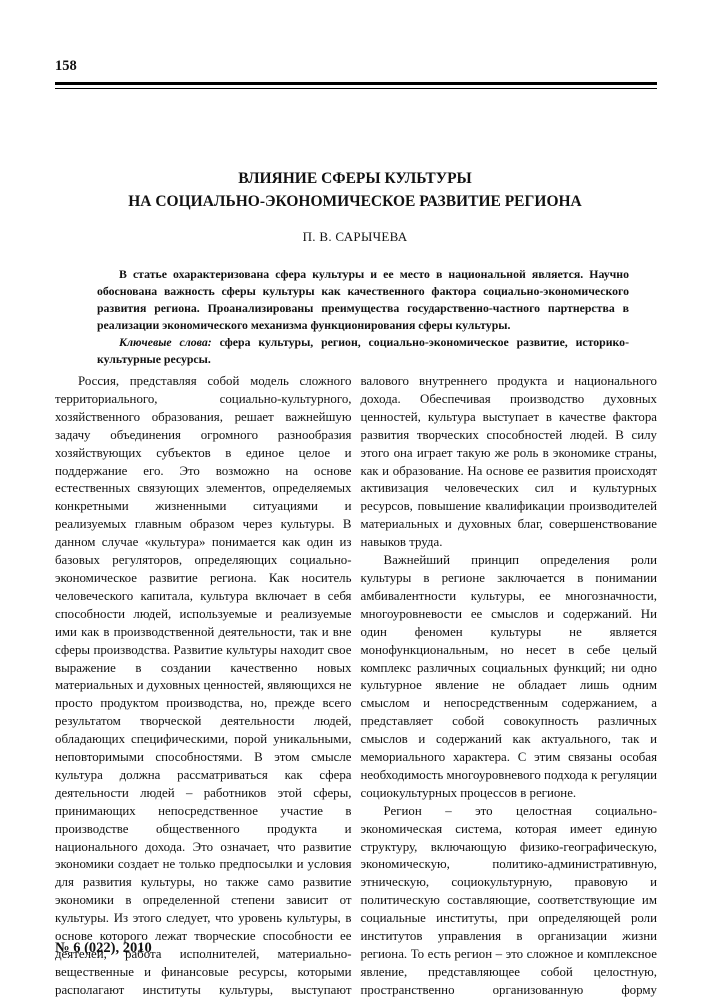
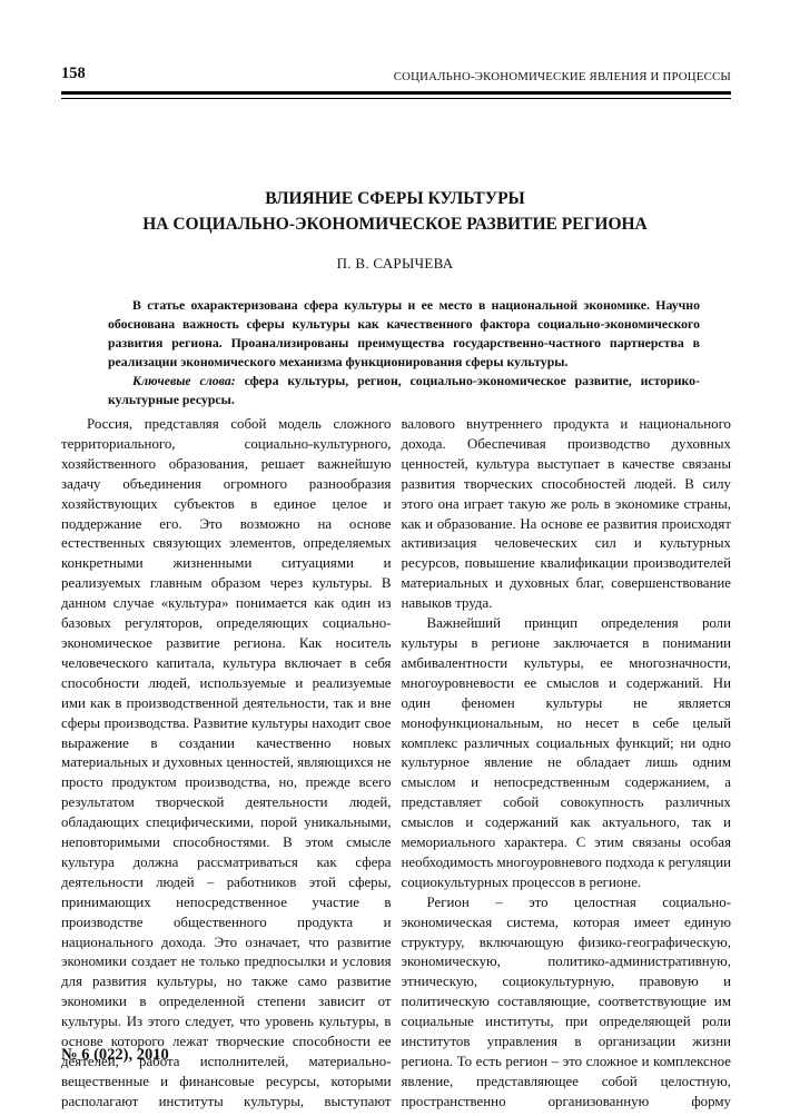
  158
+ СОЦИАЛЬНО-ЭКОНОМИЧЕСКИЕ ЯВЛЕНИЯ И ПРОЦЕССЫ
  ВЛИЯНИЕ СФЕРЫ КУЛЬТУРЫ
  НА СОЦИАЛЬНО-ЭКОНОМИЧЕСКОЕ РАЗВИТИЕ РЕГИОНА
  П. В. САРЫЧЕВА
- В статье охарактеризована сфера культуры и ее место в национальной является. Научно обоснована важность сферы культуры как качественного фактора социально-экономического развития региона. Проанализированы преимущества государственно-частного партнерства в реализации экономического механизма функционирования сферы культуры.
+ В статье охарактеризована сфера культуры и ее место в национальной экономике. Научно обоснована важность сферы культуры как качественного фактора социально-экономического развития региона. Проанализированы преимущества государственно-частного партнерства в реализации экономического механизма функционирования сферы культуры.
  Ключевые слова: сфера культуры, регион, социально-экономическое развитие, историко-культурные ресурсы.
  Россия, представляя собой модель сложного территориального, социально-культурного, хозяйственного образования, решает важнейшую задачу объединения огромного разнообразия хозяйствующих субъектов в единое целое и поддержание его. Это возможно на основе естественных связующих элементов, определяемых конкретными жизненными ситуациями и реализуемых главным образом через культуры. В данном случае «культура» понимается как один из базовых регуляторов, определяющих социально-экономическое развитие региона. Как носитель человеческого капитала, культура включает в себя способности людей, используемые и реализуемые ими как в производственной деятельности, так и вне сферы производства. Развитие культуры находит свое выражение в создании качественно новых материальных и духовных ценностей, являющихся не просто продуктом производства, но, прежде всего результатом творческой деятельности людей, обладающих специфическими, порой уникальными, неповторимыми способностями. В этом смысле культура должна рассматриваться как сфера деятельности людей – работников этой сферы, принимающих непосредственное участие в производстве общественного продукта и национального дохода. Это означает, что развитие экономики создает не только предпосылки и условия для развития культуры, но также само развитие экономики в определенной степени зависит от культуры. Из этого следует, что уровень культуры, в основе которого лежат творческие способности ее деятелей, работа исполнителей, материально-вещественные и финансовые ресурсы, которыми располагают институты культуры, выступают
- валового внутреннего продукта и национального дохода. Обеспечивая производство духовных ценностей, культура выступает в качестве фактора развития творческих способностей людей. В силу этого она играет такую же роль в экономике страны, как и образование. На основе ее развития происходят активизация человеческих сил и культурных ресурсов, повышение квалификации производителей материальных и духовных благ, совершенствование навыков труда.
+ валового внутреннего продукта и национального дохода. Обеспечивая производство духовных ценностей, культура выступает в качестве связаны развития творческих способностей людей. В силу этого она играет такую же роль в экономике страны, как и образование. На основе ее развития происходят активизация человеческих сил и культурных ресурсов, повышение квалификации производителей материальных и духовных благ, совершенствование навыков труда.
  Важнейший принцип определения роли культуры в регионе заключается в понимании амбивалентности культуры, ее многозначности, многоуровневости ее смыслов и содержаний. Ни один феномен культуры не является монофункциональным, но несет в себе целый комплекс различных социальных функций; ни одно культурное явление не обладает лишь одним смыслом и непосредственным содержанием, а представляет собой совокупность различных смыслов и содержаний как актуального, так и мемориального характера. С этим связаны особая необходимость многоуровневого подхода к регуляции социокультурных процессов в регионе.
  Регион – это целостная социально-экономическая система, которая имеет единую структуру, включающую физико-географическую, экономическую, политико-административную, этническую, социокультурную, правовую и политическую составляющие, соответствующие им социальные институты, при определяющей роли институтов управления в организации жизни региона. То есть регион – это сложное и комплексное явление, представляющее собой целостную, пространственно организованную форму
  № 6 (022), 2010
